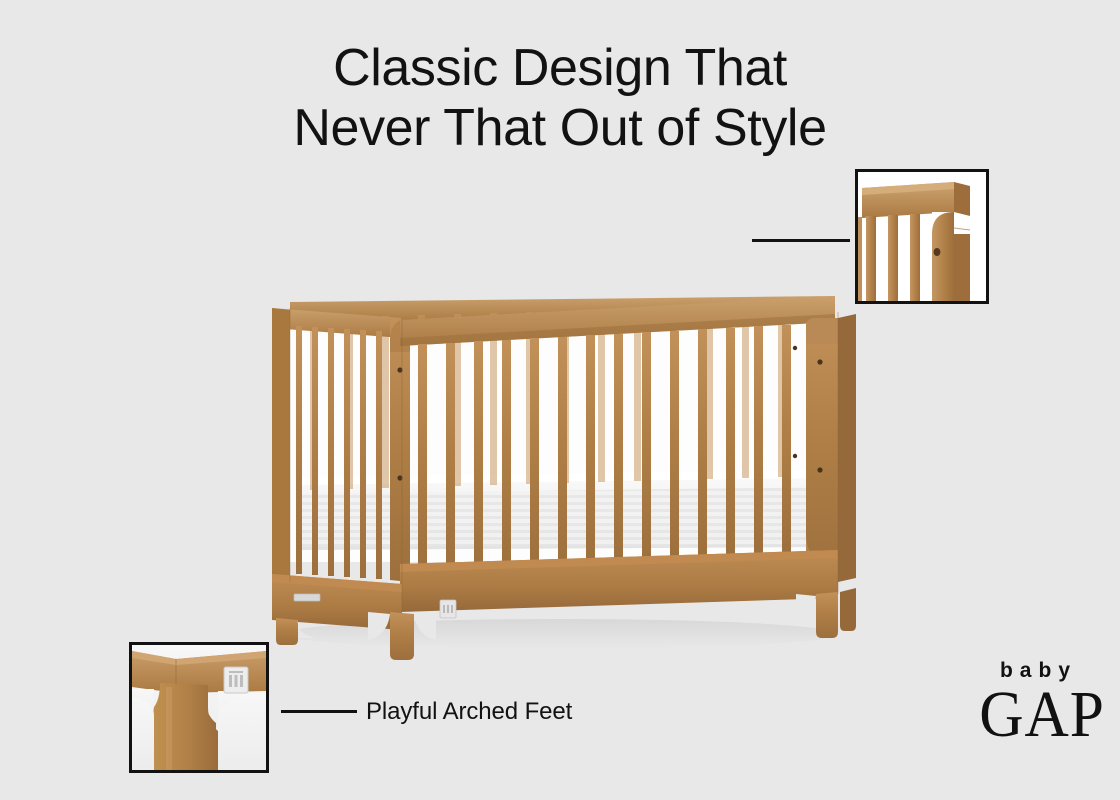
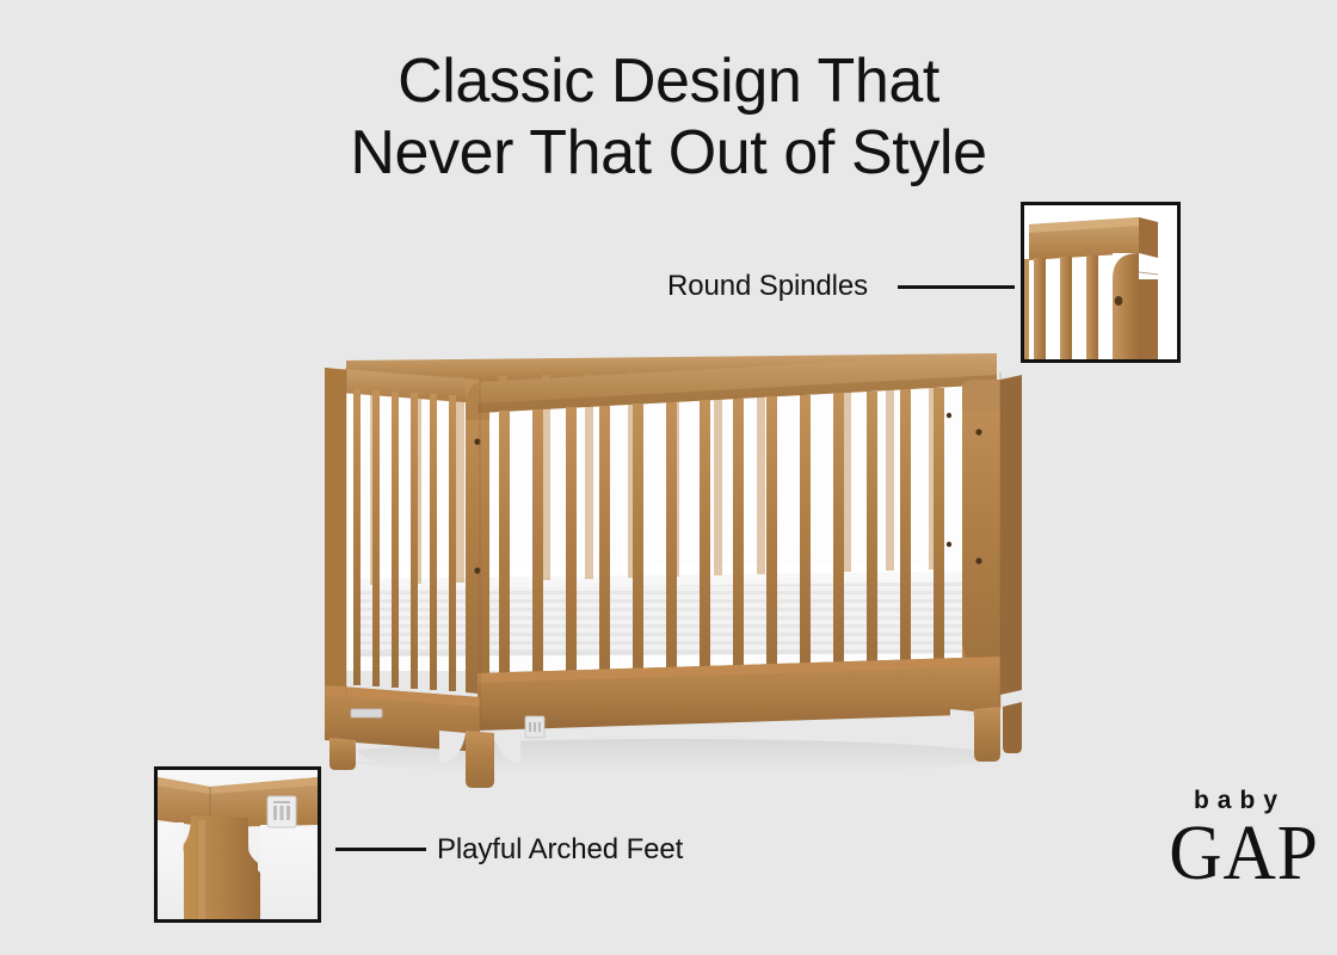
  Classic Design That
  Never That Out of Style
+ Round Spindles
  Playful Arched Feet
  baby
  GAP
